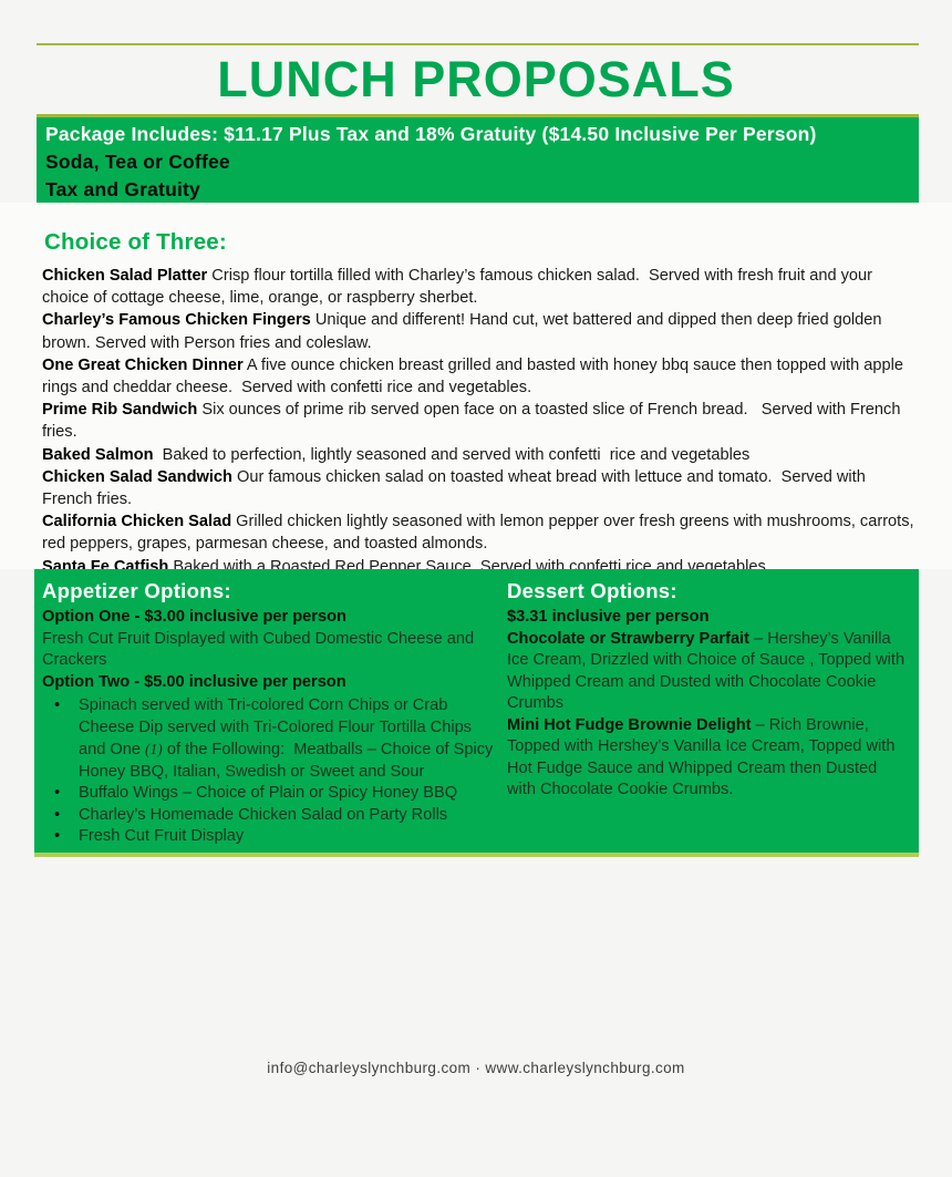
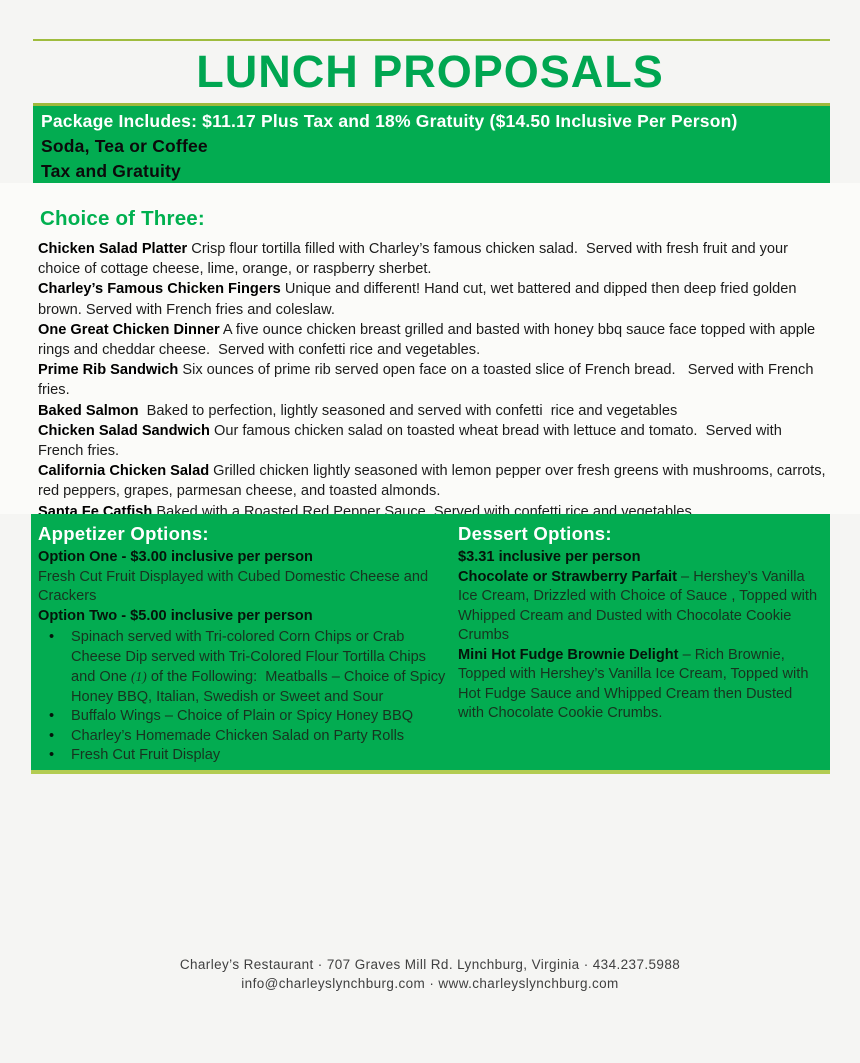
  LUNCH PROPOSALS
  Package Includes: $11.17 Plus Tax and 18% Gratuity ($14.50 Inclusive Per Person)
  Soda, Tea or Coffee
  Tax and Gratuity
  Choice of Three:
  Chicken Salad Platter Crisp flour tortilla filled with Charley’s famous chicken salad. Served with fresh fruit and your choice of cottage cheese, lime, orange, or raspberry sherbet.
- Charley’s Famous Chicken Fingers Unique and different! Hand cut, wet battered and dipped then deep fried golden brown. Served with Person fries and coleslaw.
+ Charley’s Famous Chicken Fingers Unique and different! Hand cut, wet battered and dipped then deep fried golden brown. Served with French fries and coleslaw.
- One Great Chicken Dinner A five ounce chicken breast grilled and basted with honey bbq sauce then topped with apple rings and cheddar cheese. Served with confetti rice and vegetables.
+ One Great Chicken Dinner A five ounce chicken breast grilled and basted with honey bbq sauce face topped with apple rings and cheddar cheese. Served with confetti rice and vegetables.
  Prime Rib Sandwich Six ounces of prime rib served open face on a toasted slice of French bread. Served with French fries.
  Baked Salmon Baked to perfection, lightly seasoned and served with confetti rice and vegetables
  Chicken Salad Sandwich Our famous chicken salad on toasted wheat bread with lettuce and tomato. Served with French fries.
  California Chicken Salad Grilled chicken lightly seasoned with lemon pepper over fresh greens with mushrooms, carrots, red peppers, grapes, parmesan cheese, and toasted almonds.
  Santa Fe Catfish Baked with a Roasted Red Pepper Sauce. Served with confetti rice and vegetables.
  Appetizer Options:
  Option One - $3.00 inclusive per person
  Fresh Cut Fruit Displayed with Cubed Domestic Cheese and Crackers
  Option Two - $5.00 inclusive per person
  Spinach served with Tri-colored Corn Chips or Crab Cheese Dip served with Tri-Colored Flour Tortilla Chips and One (1) of the Following: Meatballs – Choice of Spicy Honey BBQ, Italian, Swedish or Sweet and Sour
  Buffalo Wings – Choice of Plain or Spicy Honey BBQ
  Charley’s Homemade Chicken Salad on Party Rolls
  Fresh Cut Fruit Display
  Dessert Options:
  $3.31 inclusive per person
  Chocolate or Strawberry Parfait – Hershey’s Vanilla Ice Cream, Drizzled with Choice of Sauce , Topped with Whipped Cream and Dusted with Chocolate Cookie Crumbs
  Mini Hot Fudge Brownie Delight – Rich Brownie, Topped with Hershey’s Vanilla Ice Cream, Topped with Hot Fudge Sauce and Whipped Cream then Dusted with Chocolate Cookie Crumbs.
+ Charley’s Restaurant · 707 Graves Mill Rd. Lynchburg, Virginia · 434.237.5988
  info@charleyslynchburg.com · www.charleyslynchburg.com
